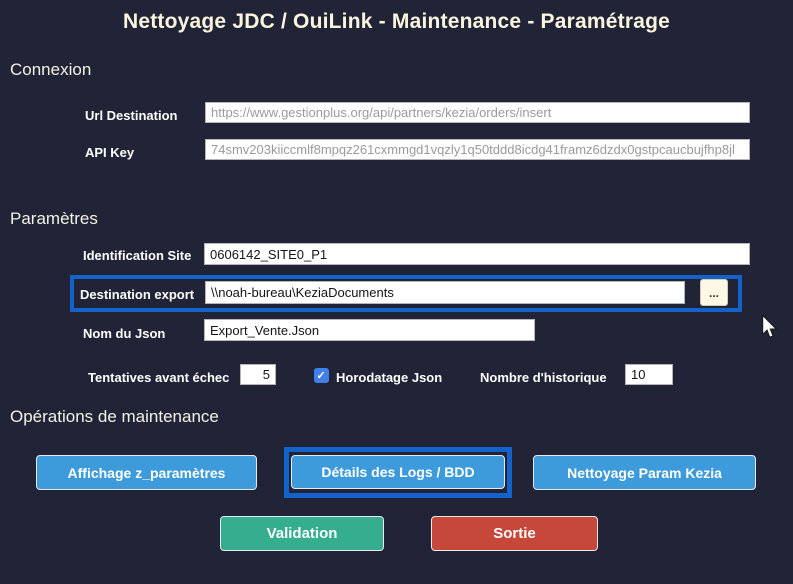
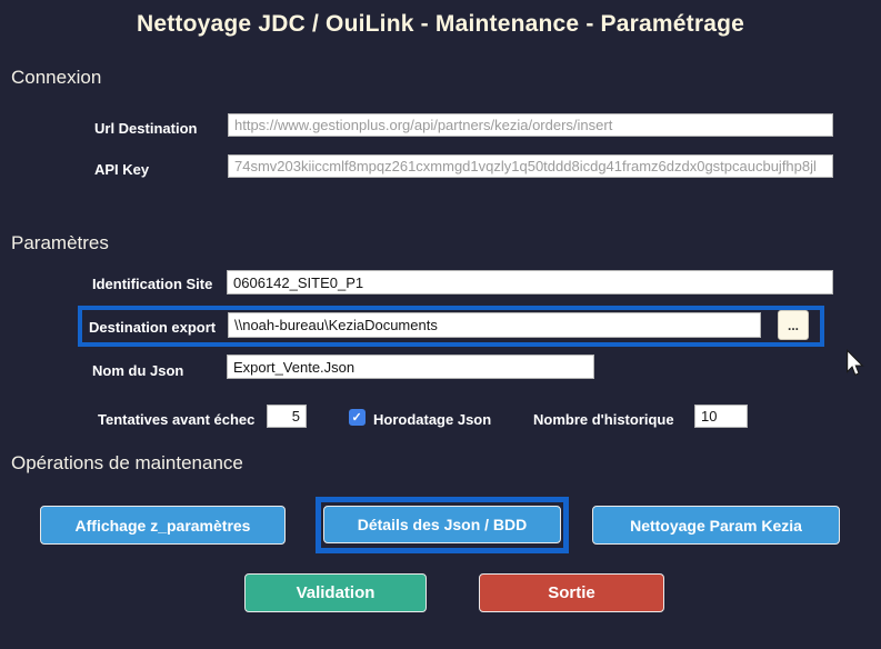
  Nettoyage JDC / OuiLink - Maintenance - Paramétrage
  Connexion
  Url Destination
  https://www.gestionplus.org/api/partners/kezia/orders/insert
  API Key
  74smv203kiiccmlf8mpqz261cxmmgd1vqzly1q50tddd8icdg41framz6dzdx0gstpcaucbujfhp8jl
  Paramètres
  Identification Site
  0606142_SITE0_P1
  Destination export
  \\noah-bureau\KeziaDocuments
  ...
  Nom du Json
  Export_Vente.Json
  Tentatives avant échec
  5
  Horodatage Json
  Nombre d'historique
  10
  Opérations de maintenance
  Affichage z_paramètres
- Détails des Logs / BDD
+ Détails des Json / BDD
  Nettoyage Param Kezia
  Validation
  Sortie
